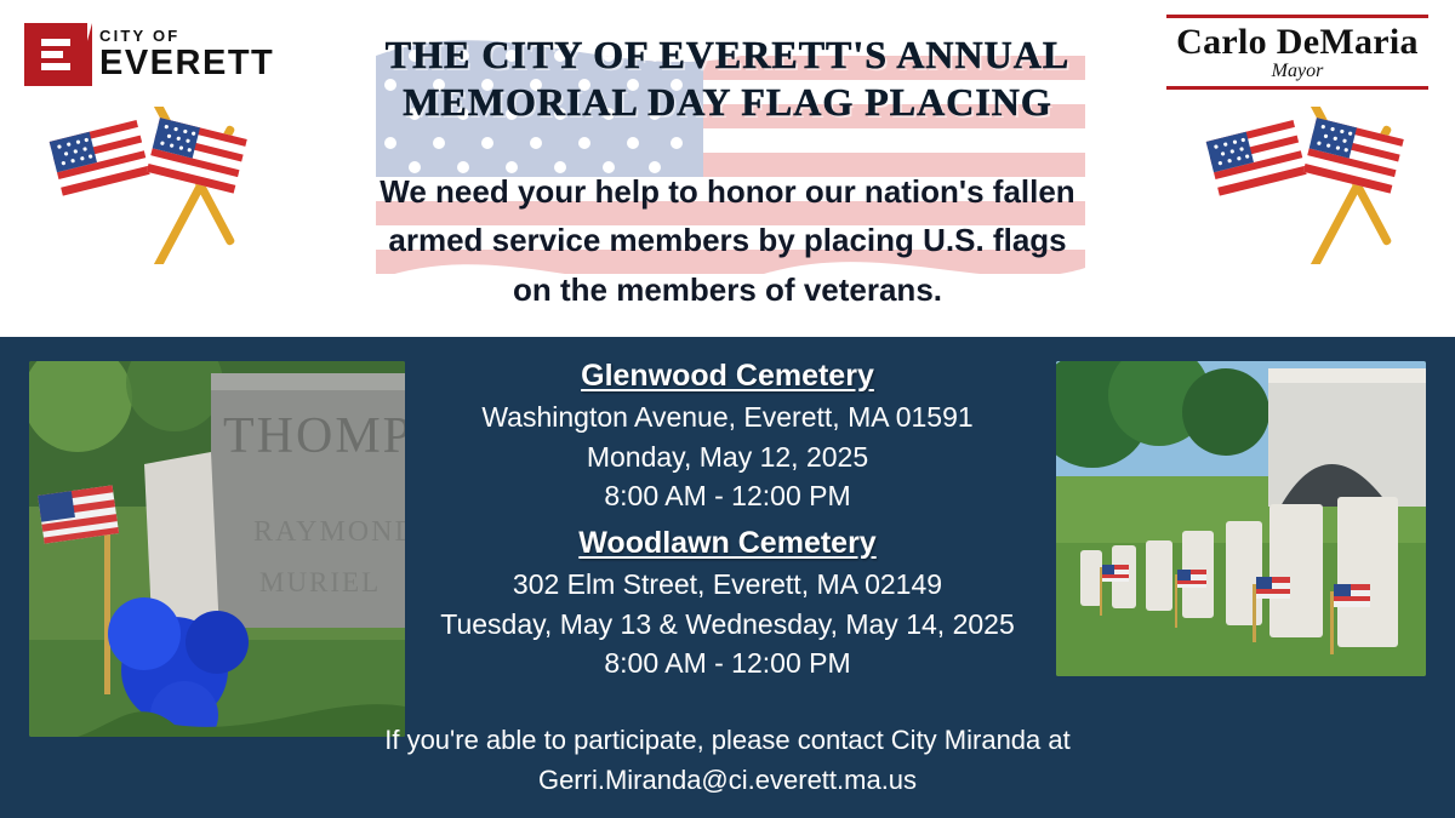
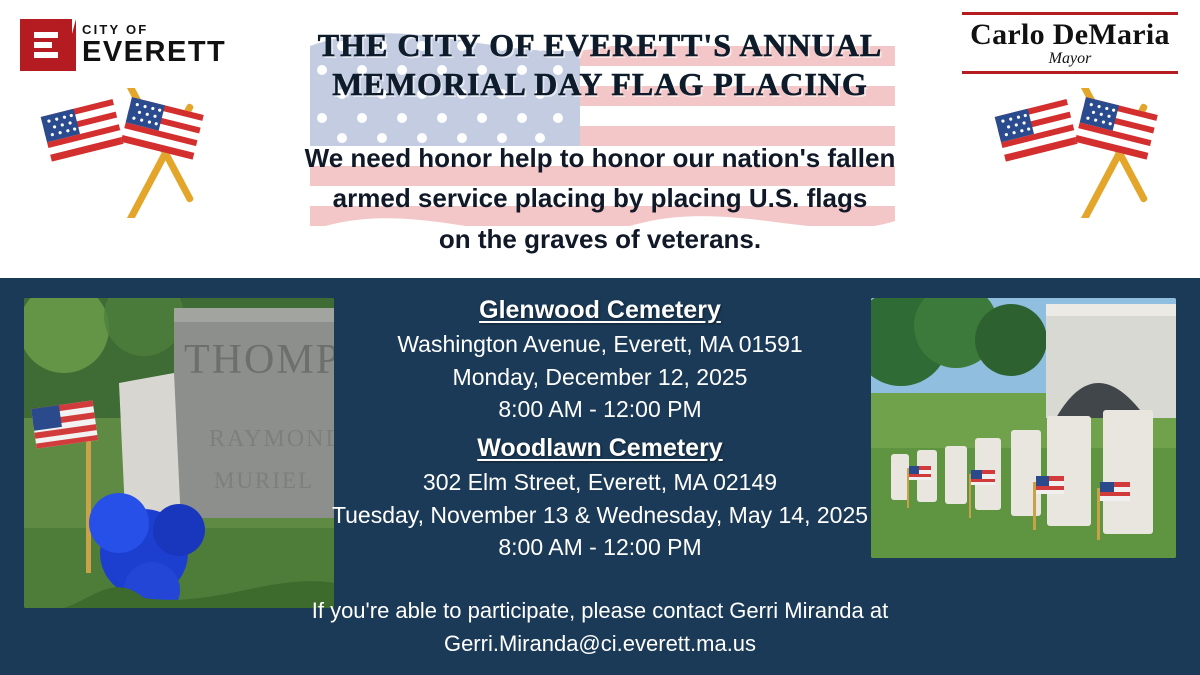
  CITY OF
  EVERETT
  Carlo DeMaria
  Mayor
  THE CITY OF EVERETT'S ANNUAL
  MEMORIAL DAY FLAG PLACING
- We need your help to honor our nation's fallen
+ We need honor help to honor our nation's fallen
- armed service members by placing U.S. flags
+ armed service placing by placing U.S. flags
- on the members of veterans.
+ on the graves of veterans.
  THOMP
  Glenwood Cemetery
  Washington Avenue, Everett, MA 01591
- Monday, May 12, 2025
+ Monday, December 12, 2025
  8:00 AM - 12:00 PM
  Woodlawn Cemetery
  302 Elm Street, Everett, MA 02149
- Tuesday, May 13 & Wednesday, May 14, 2025
+ Tuesday, November 13 & Wednesday, May 14, 2025
  8:00 AM - 12:00 PM
- If you're able to participate, please contact City Miranda at
+ If you're able to participate, please contact Gerri Miranda at
  Gerri.Miranda@ci.everett.ma.us
